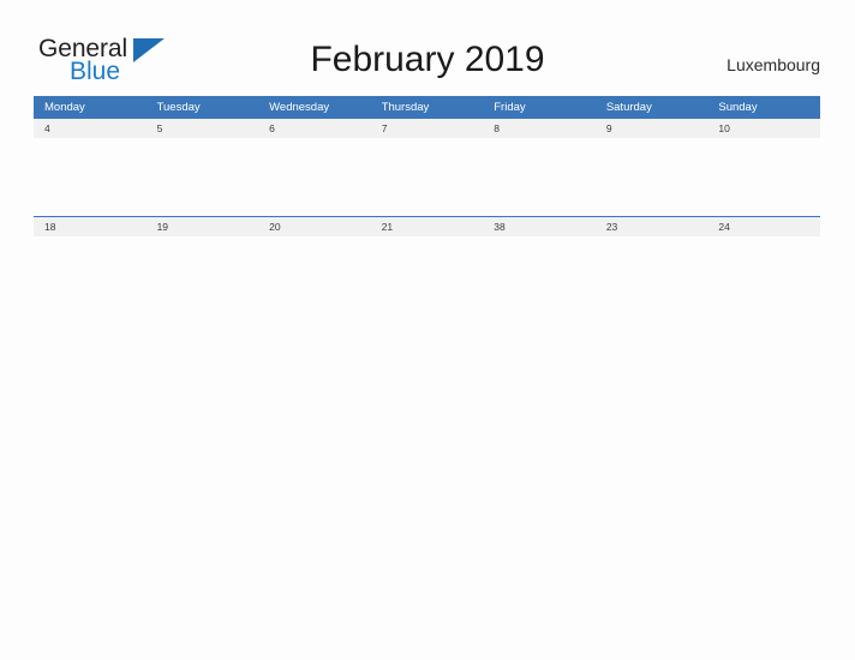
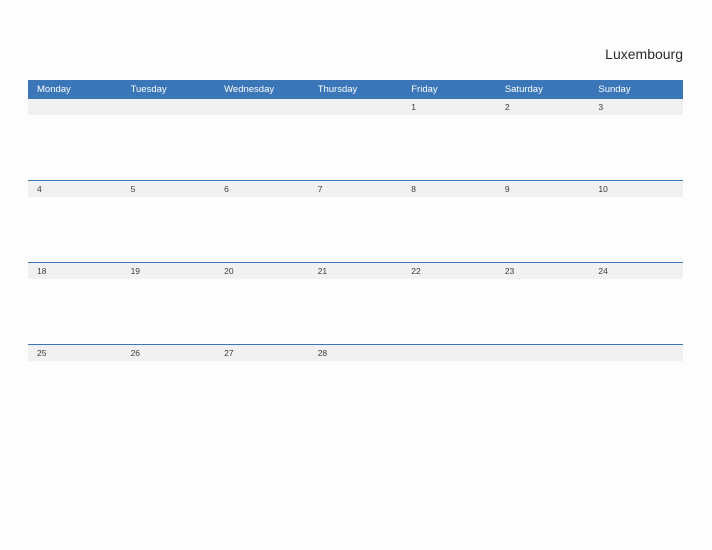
- General
- Blue
- February 2019
  Luxembourg
  Monday	Tuesday	Wednesday	Thursday	Friday	Saturday	Sunday
+ 				1	2	3
  4	5	6	7	8	9	10
- 18	19	20	21	38	23	24
+ 18	19	20	21	22	23	24
+ 25	26	27	28
